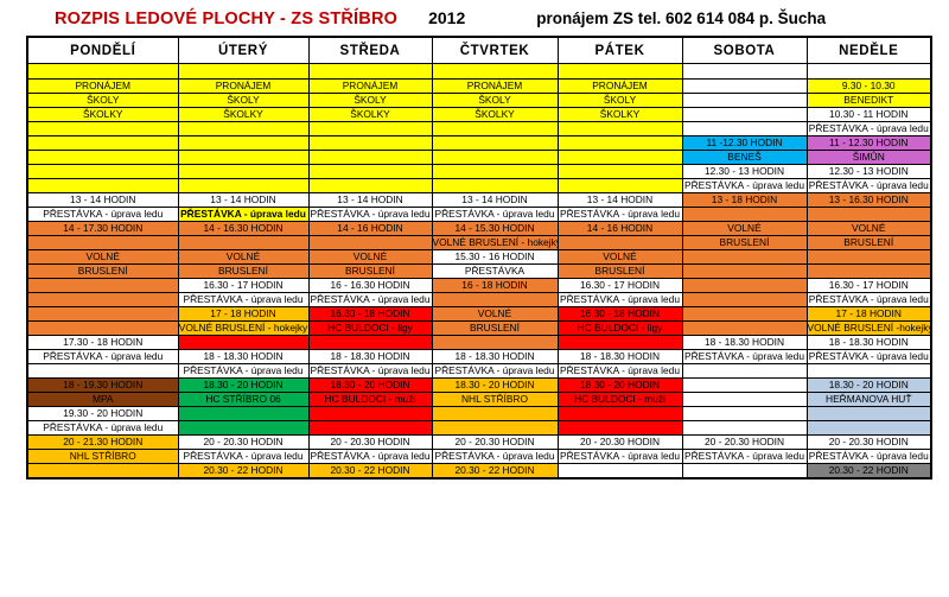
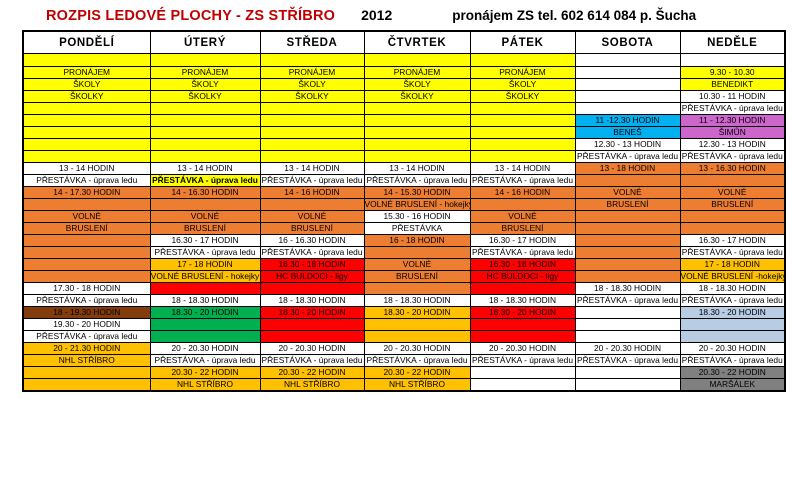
  ROZPIS LEDOVÉ PLOCHY - ZS STŘÍBRO
  2012
  pronájem ZS tel. 602 614 084 p. Šucha
  PONDĚLÍ	ÚTERÝ	STŘEDA	ČTVRTEK	PÁTEK	SOBOTA	NEDĚLE
  PRONÁJEM	PRONÁJEM	PRONÁJEM	PRONÁJEM	PRONÁJEM		9.30 - 10.30
  ŠKOLY	ŠKOLY	ŠKOLY	ŠKOLY	ŠKOLY		BENEDIKT
  ŠKOLKY	ŠKOLKY	ŠKOLKY	ŠKOLKY	ŠKOLKY		10.30 - 11 HODIN
  						PŘESTÁVKA - úprava ledu
  					11 -12.30 HODIN	11 - 12.30 HODIN
  					BENEŠ	ŠIMŮN
  					12.30 - 13 HODIN	12.30 - 13 HODIN
  					PŘESTÁVKA - úprava ledu	PŘESTÁVKA - úprava ledu
  13 - 14 HODIN	13 - 14 HODIN	13 - 14 HODIN	13 - 14 HODIN	13 - 14 HODIN	13 - 18 HODIN	13 - 16.30 HODIN
  PŘESTÁVKA - úprava ledu	PŘESTÁVKA - úprava ledu	PŘESTÁVKA - úprava ledu	PŘESTÁVKA - úprava ledu	PŘESTÁVKA - úprava ledu
  14 - 17.30 HODIN	14 - 16.30 HODIN	14 - 16 HODIN	14 - 15.30 HODIN	14 - 16 HODIN	VOLNÉ	VOLNÉ
  			VOLNÉ BRUSLENÍ - hokejk		BRUSLENÍ	BRUSLENÍ
  VOLNÉ	VOLNÉ	VOLNÉ	15.30 - 16 HODIN	VOLNÉ
  BRUSLENÍ	BRUSLENÍ	BRUSLENÍ	PŘESTÁVKA	BRUSLENÍ
  	16.30 - 17 HODIN	16 - 16.30 HODIN	16 - 18 HODIN	16.30 - 17 HODIN		16.30 - 17 HODIN
  	PŘESTÁVKA - úprava ledu	PŘESTÁVKA - úprava ledu		PŘESTÁVKA - úprava ledu		PŘESTÁVKA - úprava ledu
  	17 - 18 HODIN	16.30 - 18 HODIN	VOLNÉ	16.30 - 18 HODIN		17 - 18 HODIN
  	VOLNÉ BRUSLENÍ - hokejky	HC BULDOCI - ligy	BRUSLENÍ	HC BULDOCI - ligy		VOLNÉ BRUSLENÍ -hokejky
  17.30 - 18 HODIN					18 - 18.30 HODIN	18 - 18.30 HODIN
  PŘESTÁVKA - úprava ledu	18 - 18.30 HODIN	18 - 18.30 HODIN	18 - 18.30 HODIN	18 - 18.30 HODIN	PŘESTÁVKA - úprava ledu	PŘESTÁVKA - úprava ledu
- 	PŘESTÁVKA - úprava ledu	PŘESTÁVKA - úprava ledu	PŘESTÁVKA - úprava ledu	PŘESTÁVKA - úprava ledu
  18 - 19.30 HODIN	18.30 - 20 HODIN	18.30 - 20 HODIN	18.30 - 20 HODIN	18.30 - 20 HODIN		18.30 - 20 HODIN
- MPA	HC STŘÍBRO 06	HC BULDOCI - muži	NHL STŘÍBRO	HC BULDOCI - muži		HEŘMANOVA HUŤ
  19.30 - 20 HODIN
  PŘESTÁVKA - úprava ledu
  20 - 21.30 HODIN	20 - 20.30 HODIN	20 - 20.30 HODIN	20 - 20.30 HODIN	20 - 20.30 HODIN	20 - 20.30 HODIN	20 - 20.30 HODIN
  NHL STŘÍBRO	PŘESTÁVKA - úprava ledu	PŘESTÁVKA - úprava ledu	PŘESTÁVKA - úprava ledu	PŘESTÁVKA - úprava ledu	PŘESTÁVKA - úprava ledu	PŘESTÁVKA - úprava ledu
  	20.30 - 22 HODIN	20.30 - 22 HODIN	20.30 - 22 HODIN			20.30 - 22 HODIN
+ 	NHL STŘÍBRO	NHL STŘÍBRO	NHL STŘÍBRO			MARŠÁLEK
